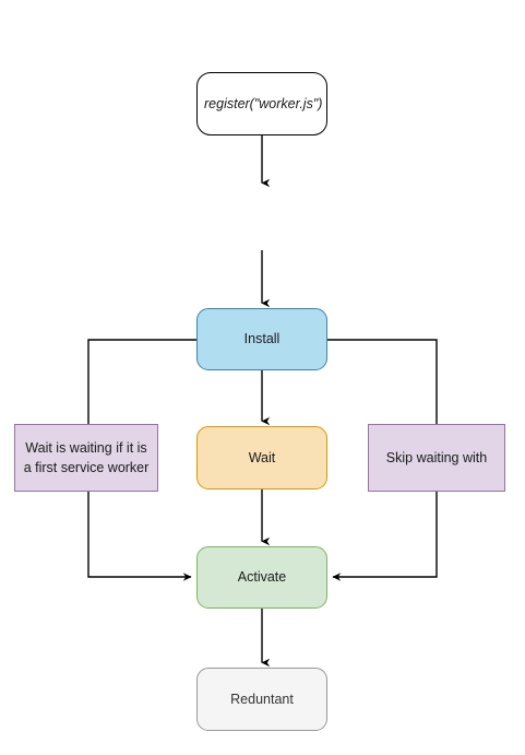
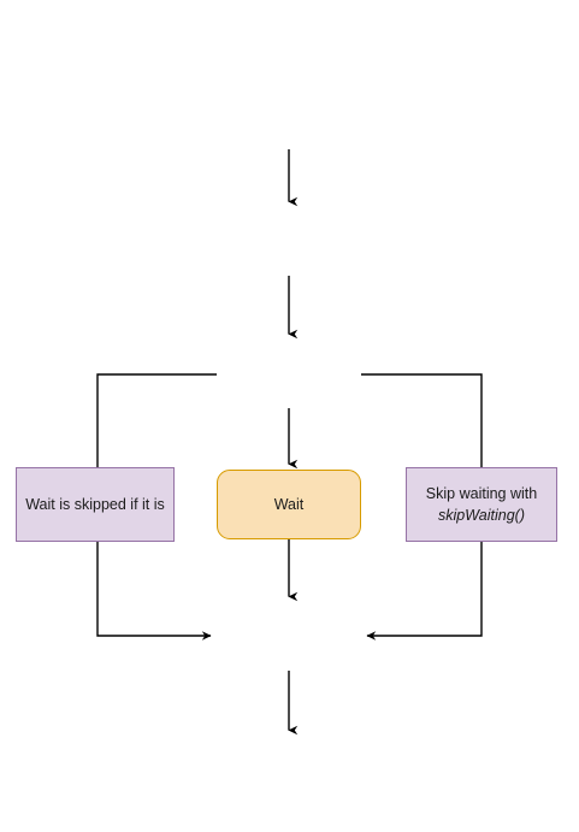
- register("worker.js")
- Install
  Wait
- Activate
- Reduntant
- Wait is waiting if it is
+ Wait is skipped if it is
- a first service worker
  Skip waiting with
+ skipWaiting()
